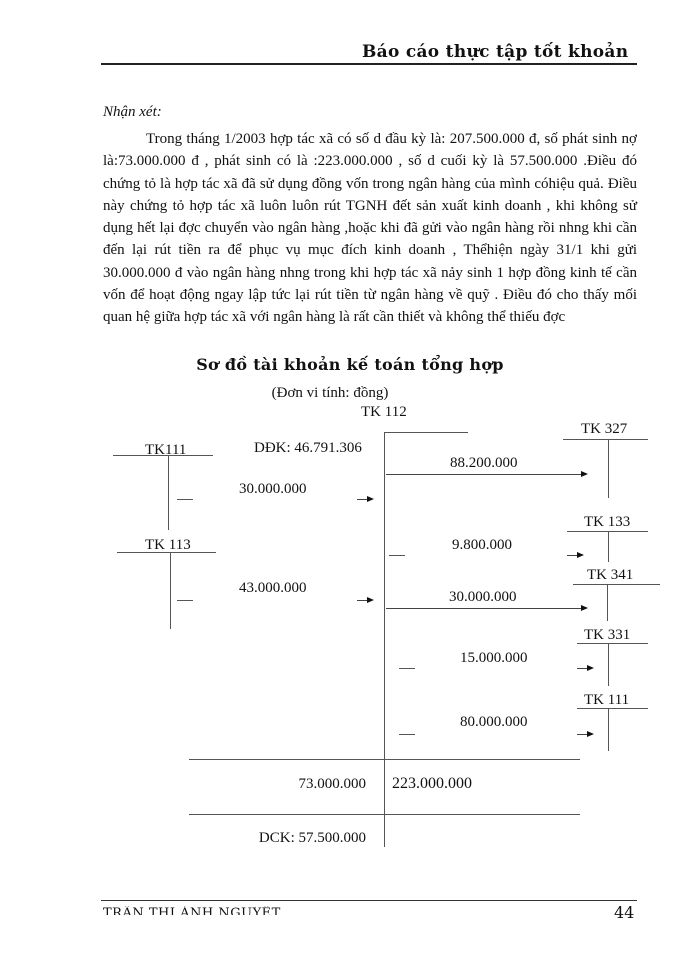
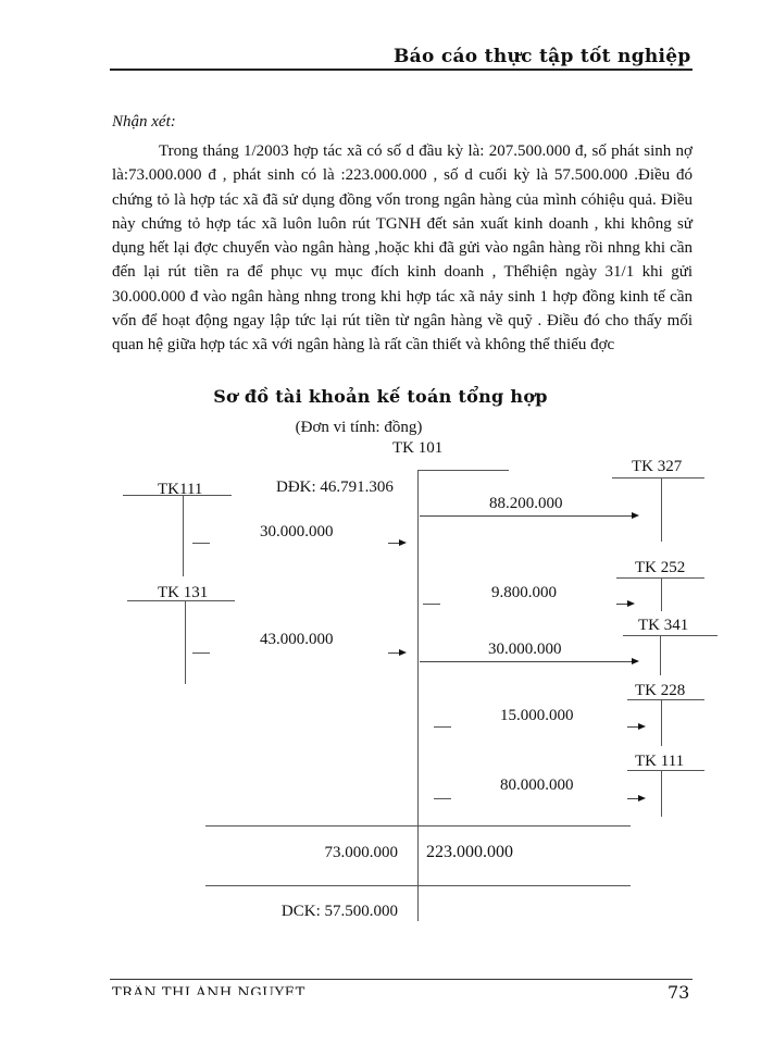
- Báo cáo thực tập tốt khoản
+ Báo cáo thực tập tốt nghiệp
  Nhận xét:
  Trong tháng 1/2003 hợp tác xã có số d đầu kỳ là: 207.500.000 đ, số phát sinh nợ là:73.000.000 đ , phát sinh có là :223.000.000 , số d cuối kỳ là 57.500.000 .Điều đó chứng tỏ là hợp tác xã đã sử dụng đồng vốn trong ngân hàng của mình cóhiệu quả. Điều này chứng tỏ hợp tác xã luôn luôn rút TGNH đết sản xuất kinh doanh , khi không sử dụng hết lại đợc chuyển vào ngân hàng ,hoặc khi đã gửi vào ngân hàng rồi nhng khi cần đến lại rút tiền ra để phục vụ mục đích kinh doanh , Thểhiện ngày 31/1 khi gửi 30.000.000 đ vào ngân hàng nhng trong khi hợp tác xã nảy sinh 1 hợp đồng kinh tế cần vốn để hoạt động ngay lập tức lại rút tiền từ ngân hàng về quỹ . Điều đó cho thấy mối quan hệ giữa hợp tác xã với ngân hàng là rất cần thiết và không thể thiếu đợc
  Sơ đồ tài khoản kế toán tổng hợp
  (Đơn vi tính: đồng)
- TK 112
+ TK 101
  DĐK: 46.791.306
  TK111
  30.000.000
- TK 113
+ TK 131
  43.000.000
  TK 327
  88.200.000
- TK 133
+ TK 252
  9.800.000
  TK 341
  30.000.000
- TK 331
+ TK 228
  15.000.000
  TK 111
  80.000.000
  73.000.000
  223.000.000
  DCK: 57.500.000
  TRẦN THỊ ÁNH NGUYỆT
- 44
+ 73
